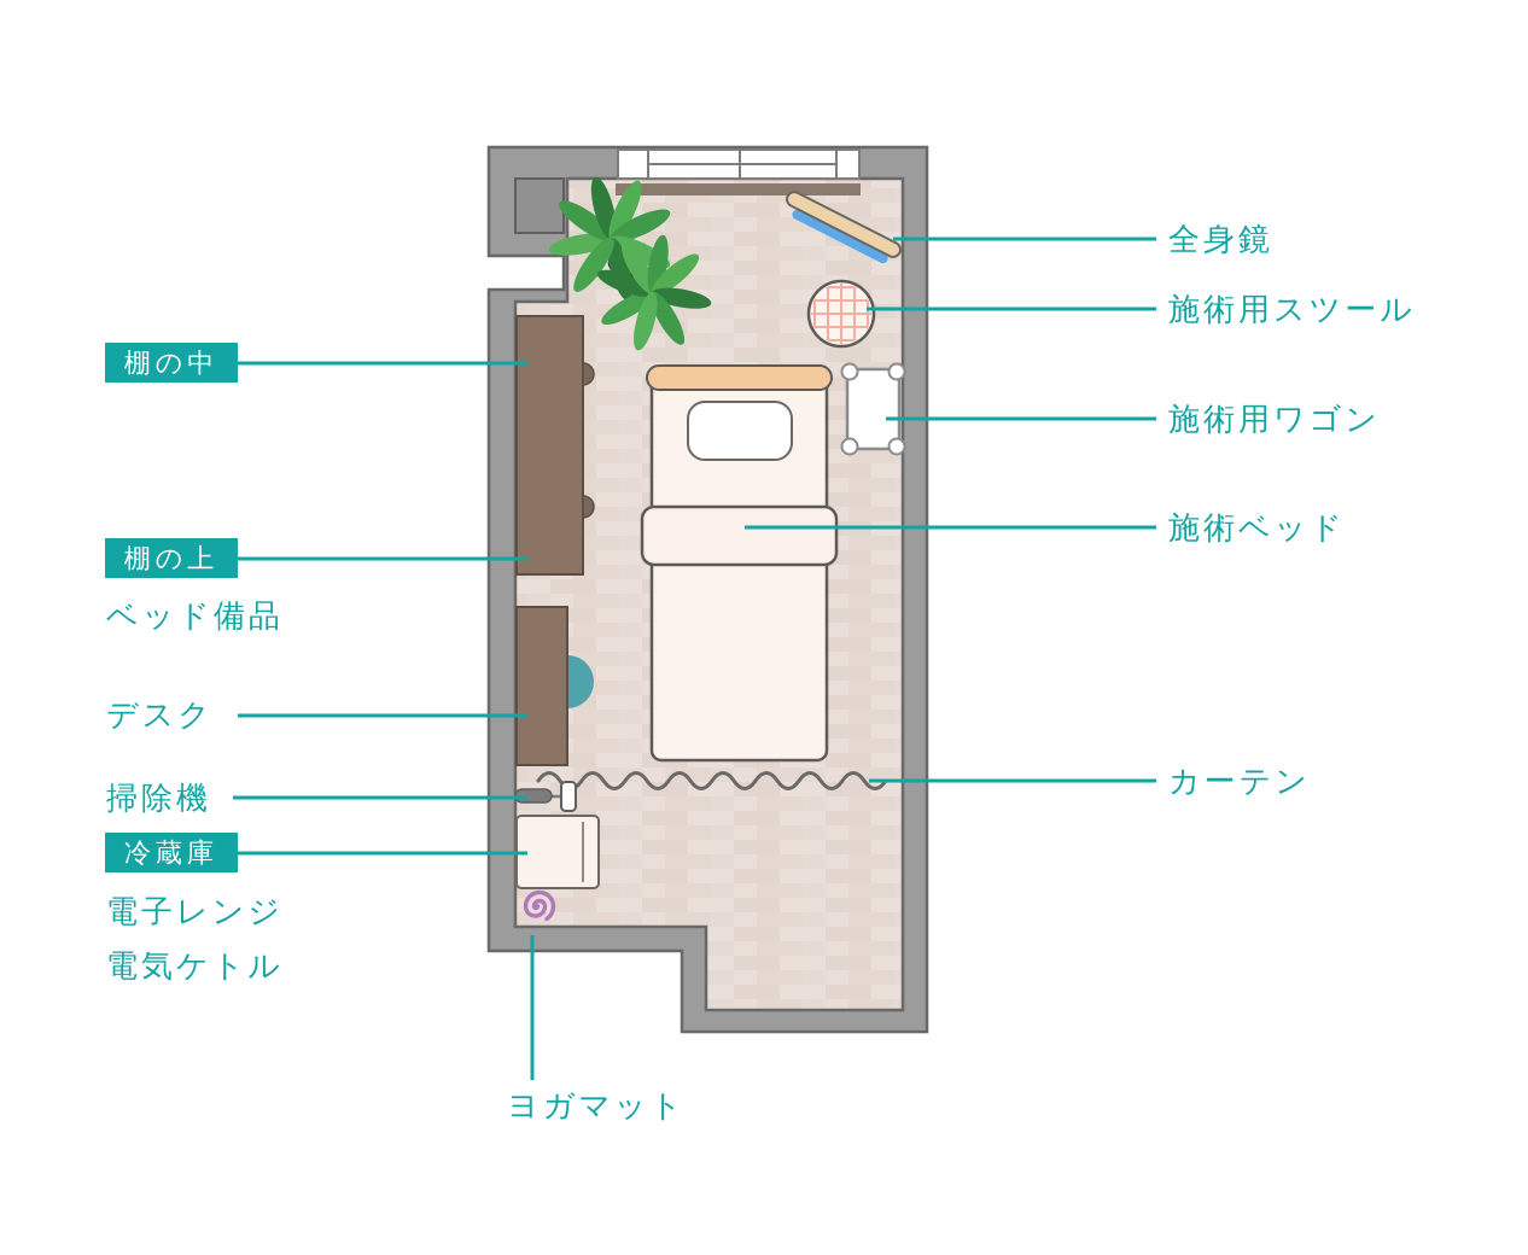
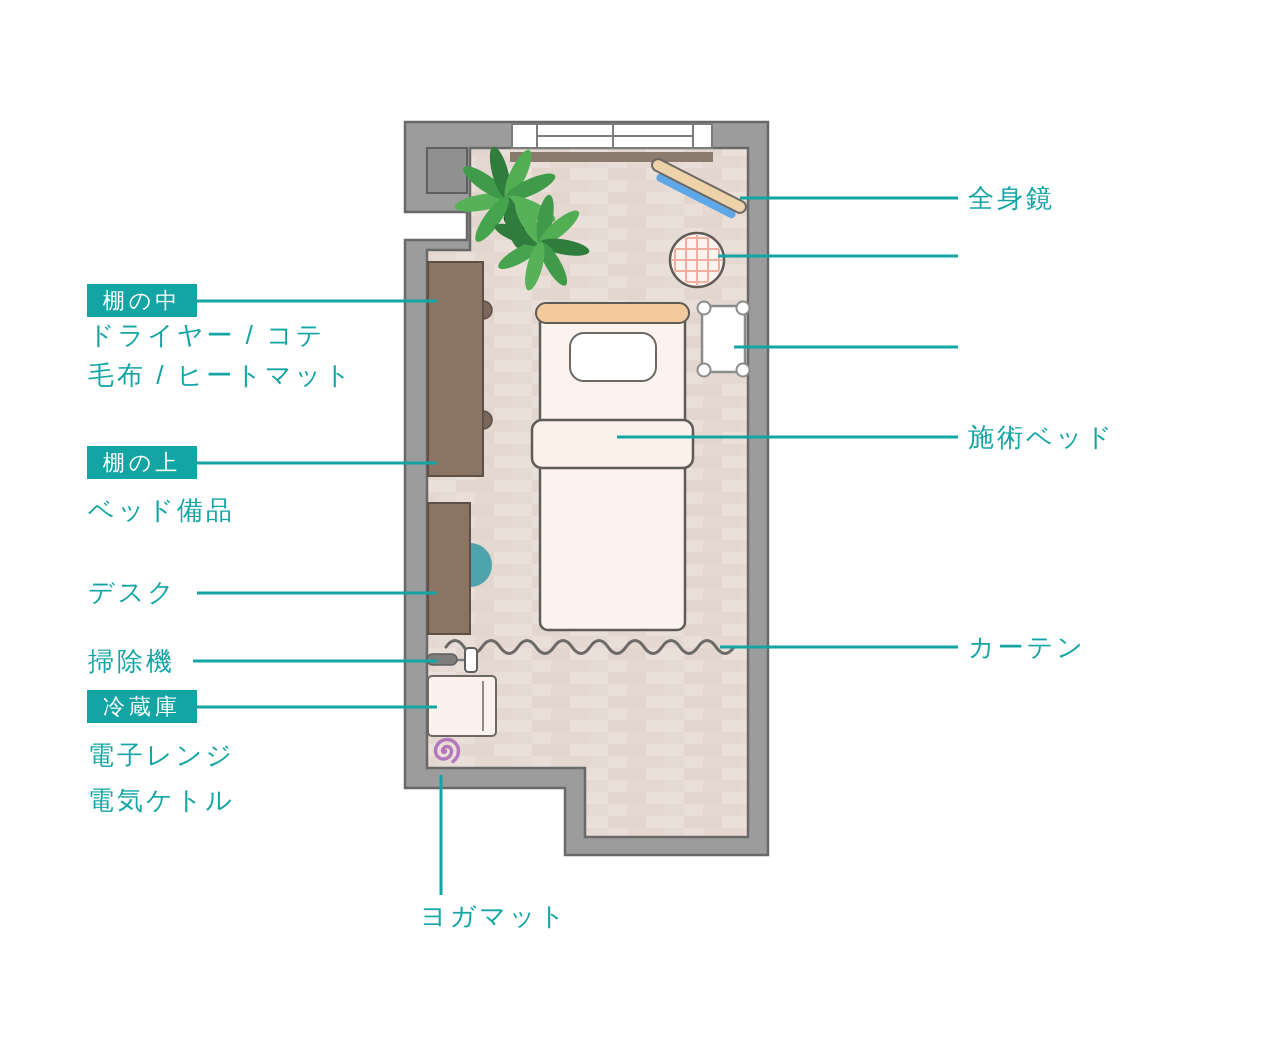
  棚の中
+ ドライヤー / コテ
+ 毛布 / ヒートマット
  棚の上
  ベッド備品
  デスク
  掃除機
  冷蔵庫
  電子レンジ
  電気ケトル
  ヨガマット
  全身鏡
- 施術用スツール
- 施術用ワゴン
  施術ベッド
  カーテン
